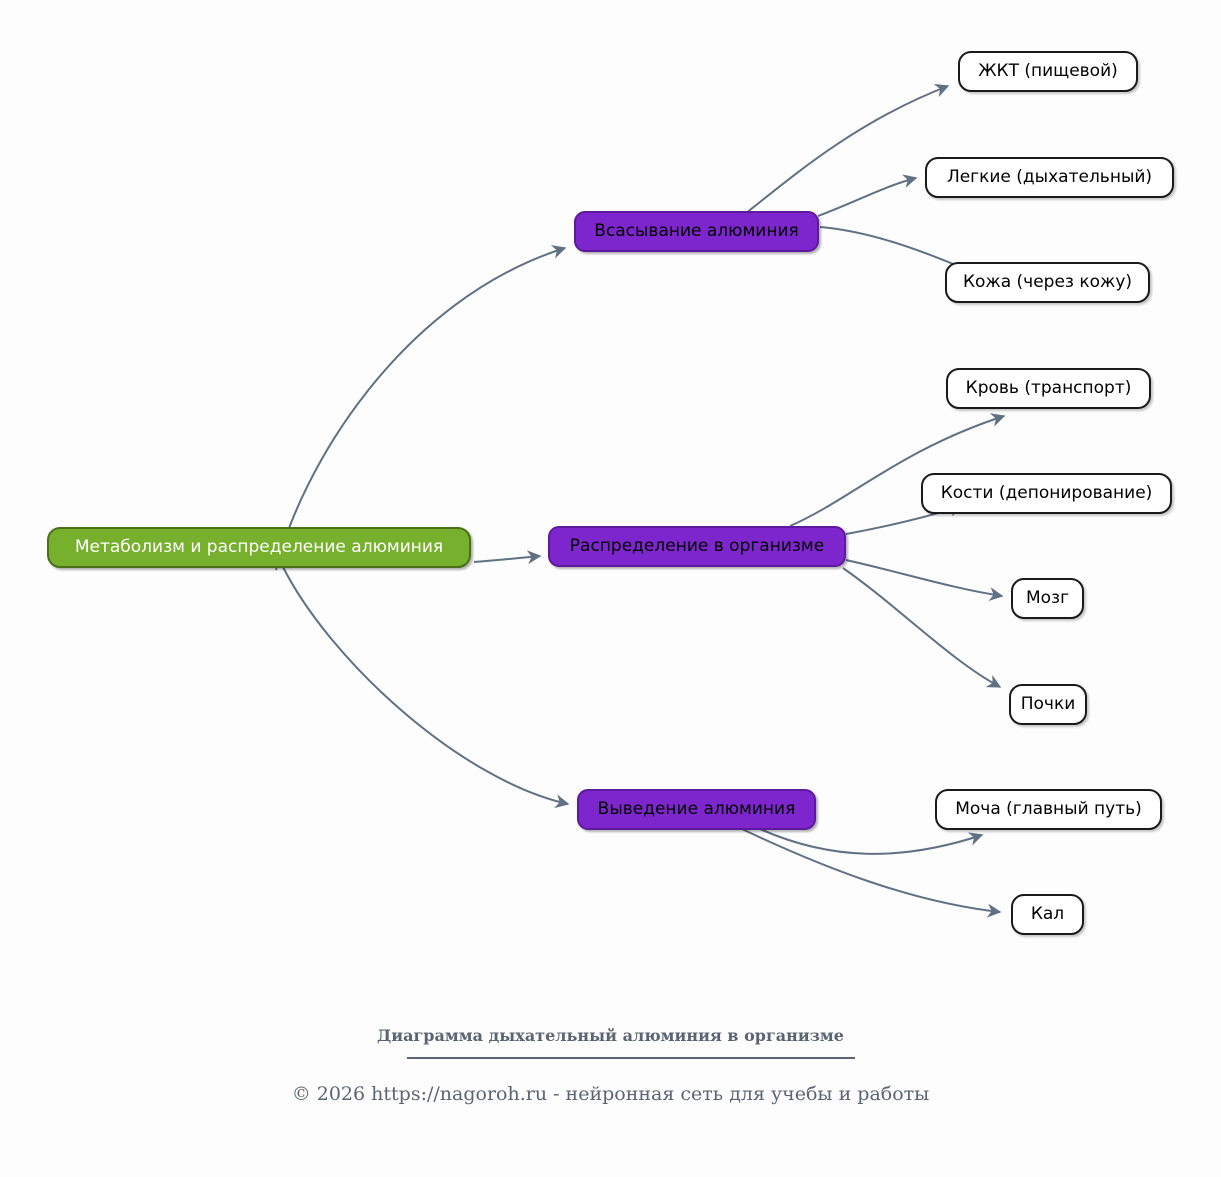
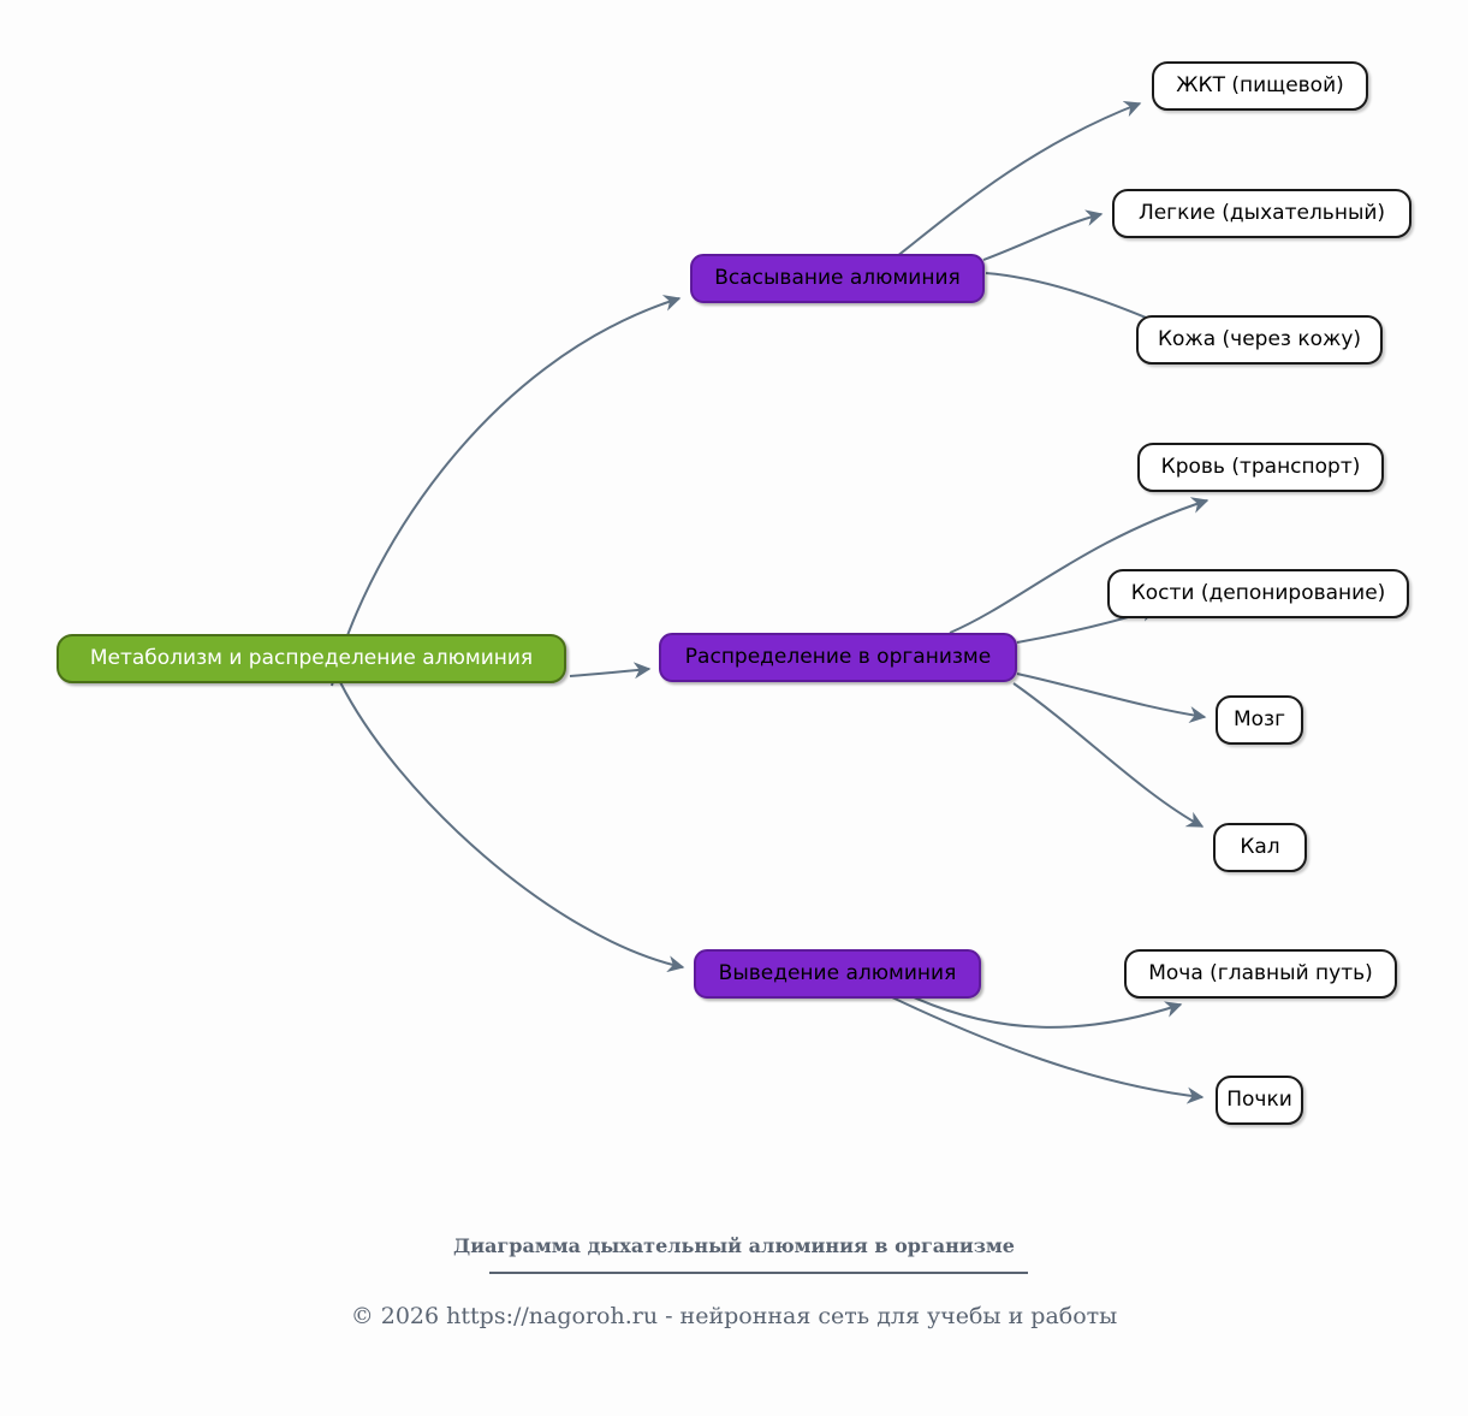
  Метаболизм и распределение алюминия
  Всасывание алюминия
  Распределение в организме
  Выведение алюминия
  ЖКТ (пищевой)
  Легкие (дыхательный)
  Кожа (через кожу)
  Кровь (транспорт)
  Кости (депонирование)
  Мозг
- Почки
+ Кал
  Моча (главный путь)
- Кал
+ Почки
  Диаграмма дыхательный алюминия в организме
  © 2026 https://nagoroh.ru - нейронная сеть для учебы и работы
